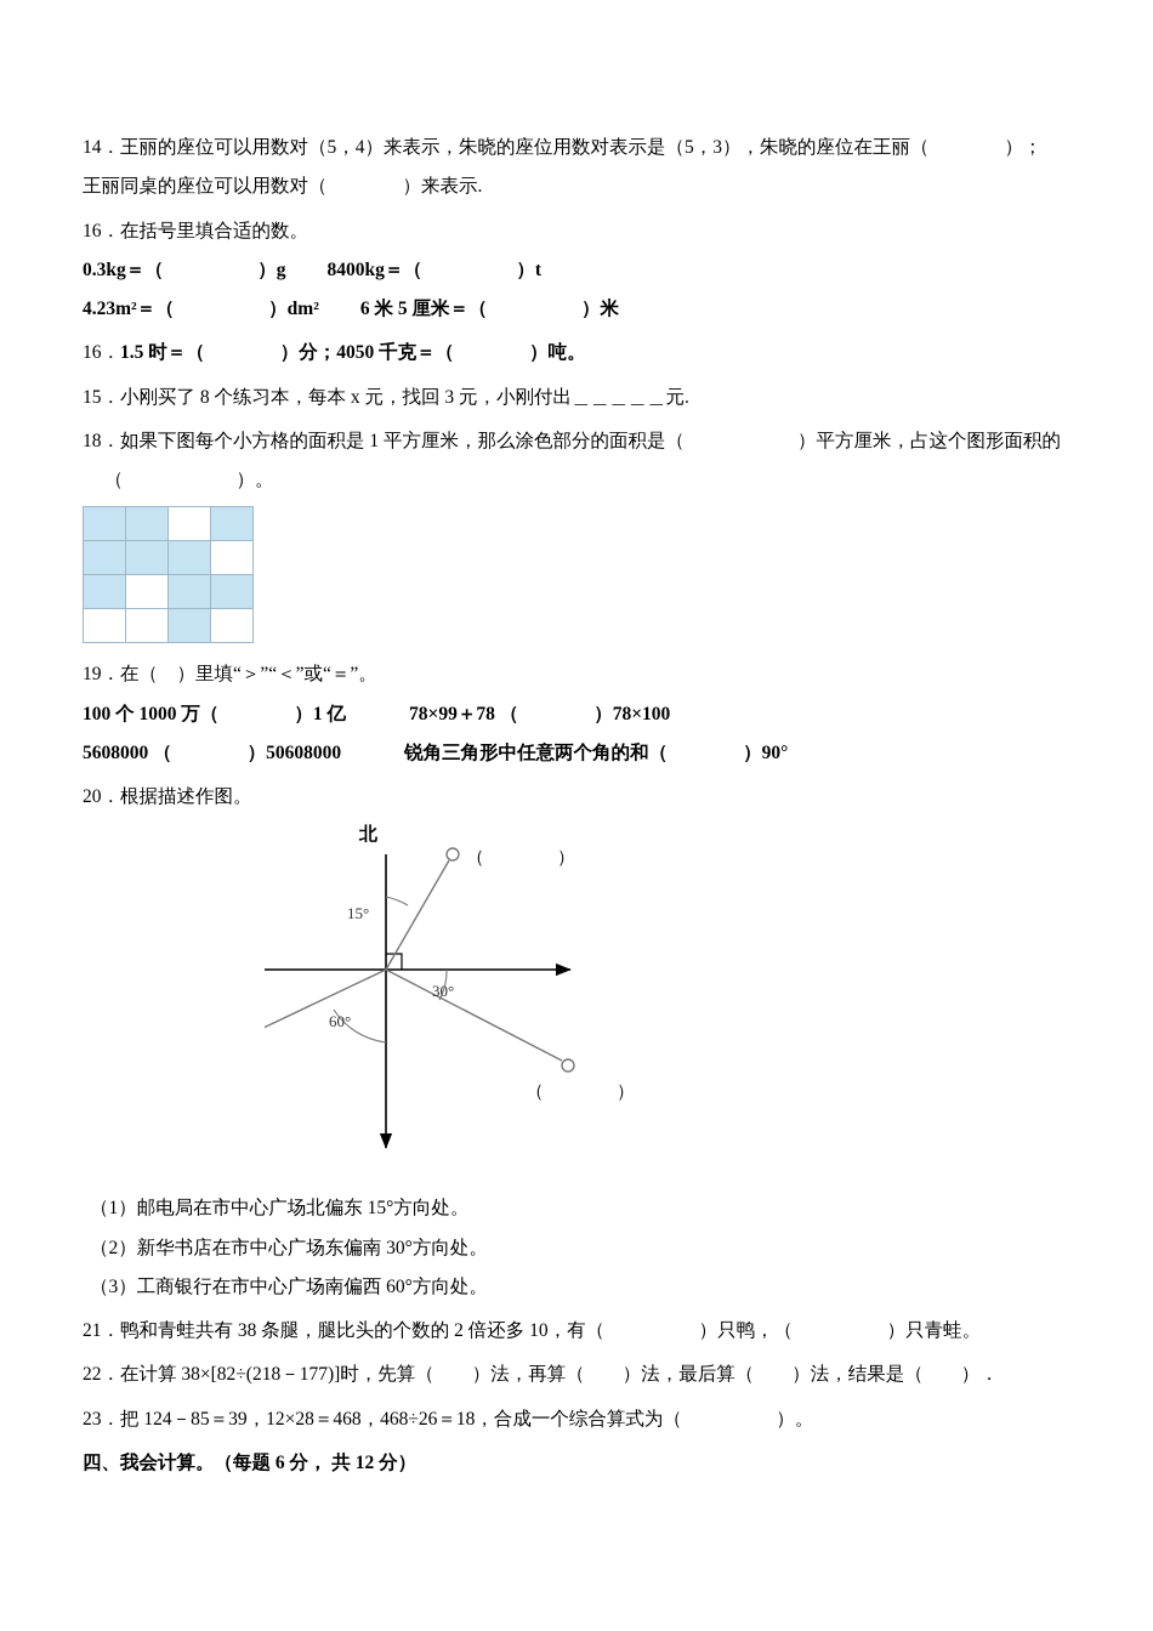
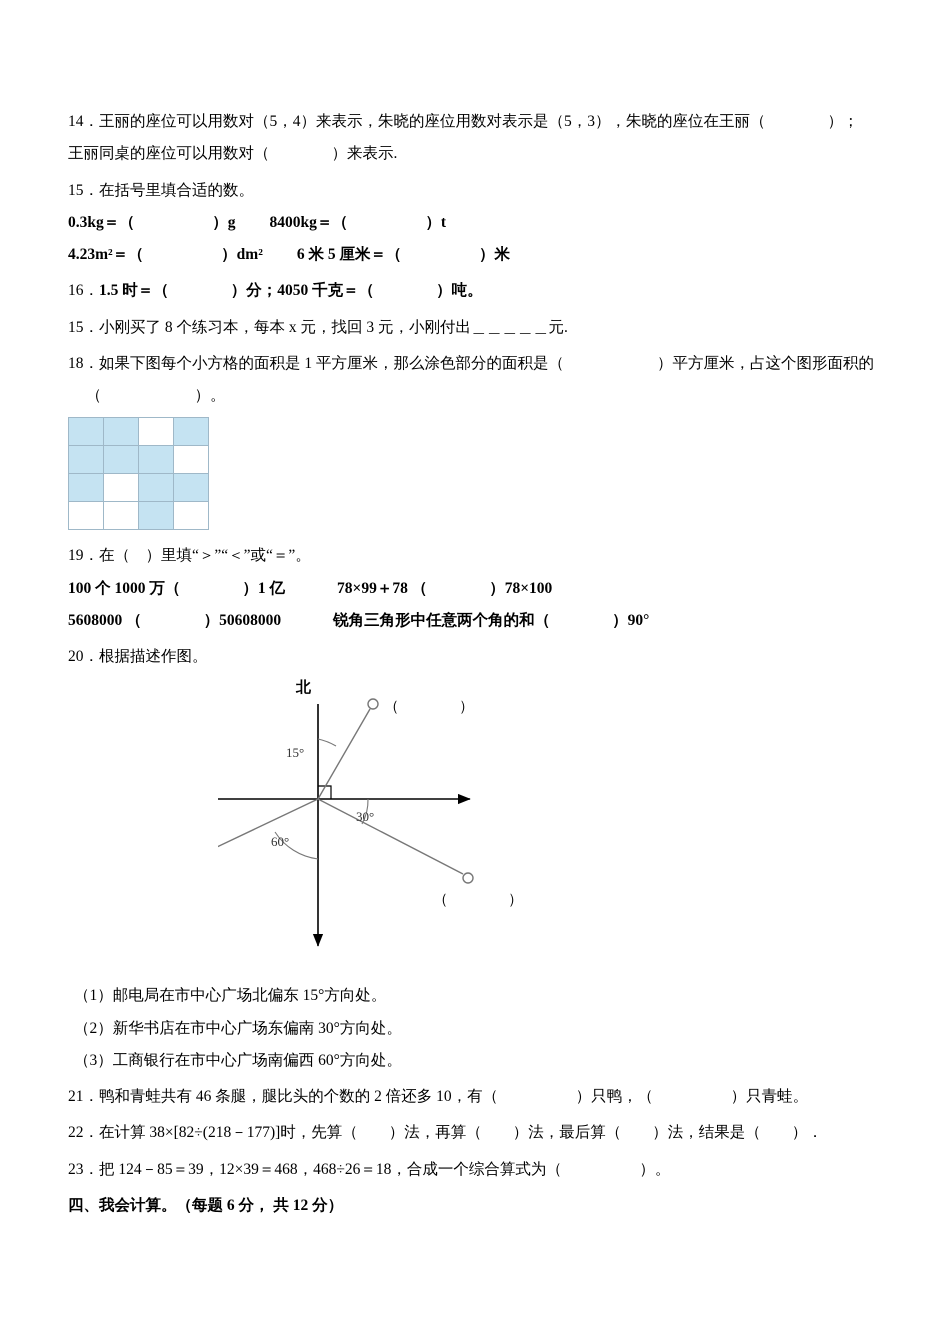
  14．王丽的座位可以用数对（5，4）来表示，朱晓的座位用数对表示是（5，3），朱晓的座位在王丽（ ）；
  王丽同桌的座位可以用数对（ ）来表示.
- 16．在括号里填合适的数。
+ 15．在括号里填合适的数。
  0.3kg＝（ ）g 8400kg＝（ ）t
  4.23m²＝（ ）dm² 6 米 5 厘米＝（ ）米
  16．1.5 时＝（ ）分；4050 千克＝（ ）吨。
  15．小刚买了 8 个练习本，每本 x 元，找回 3 元，小刚付出＿＿＿＿＿元.
  18．如果下图每个小方格的面积是 1 平方厘米，那么涂色部分的面积是（ ）平方厘米，占这个图形面积的
  （ ）。
  19．在（ ）里填“＞”“＜”或“＝”。
  100 个 1000 万（ ）1 亿 78×99＋78 （ ）78×100
  5608000 （ ）50608000 锐角三角形中任意两个角的和（ ）90°
  20．根据描述作图。
  北
  15°
  30°
  60°
  （ ）
  （ ）
  （1）邮电局在市中心广场北偏东 15°方向处。
  （2）新华书店在市中心广场东偏南 30°方向处。
  （3）工商银行在市中心广场南偏西 60°方向处。
- 21．鸭和青蛙共有 38 条腿，腿比头的个数的 2 倍还多 10，有（ ）只鸭，（ ）只青蛙。
+ 21．鸭和青蛙共有 46 条腿，腿比头的个数的 2 倍还多 10，有（ ）只鸭，（ ）只青蛙。
  22．在计算 38×[82÷(218－177)]时，先算（ ）法，再算（ ）法，最后算（ ）法，结果是（ ）．
- 23．把 124－85＝39，12×28＝468，468÷26＝18，合成一个综合算式为（ ）。
+ 23．把 124－85＝39，12×39＝468，468÷26＝18，合成一个综合算式为（ ）。
  四、我会计算。（每题 6 分， 共 12 分）
